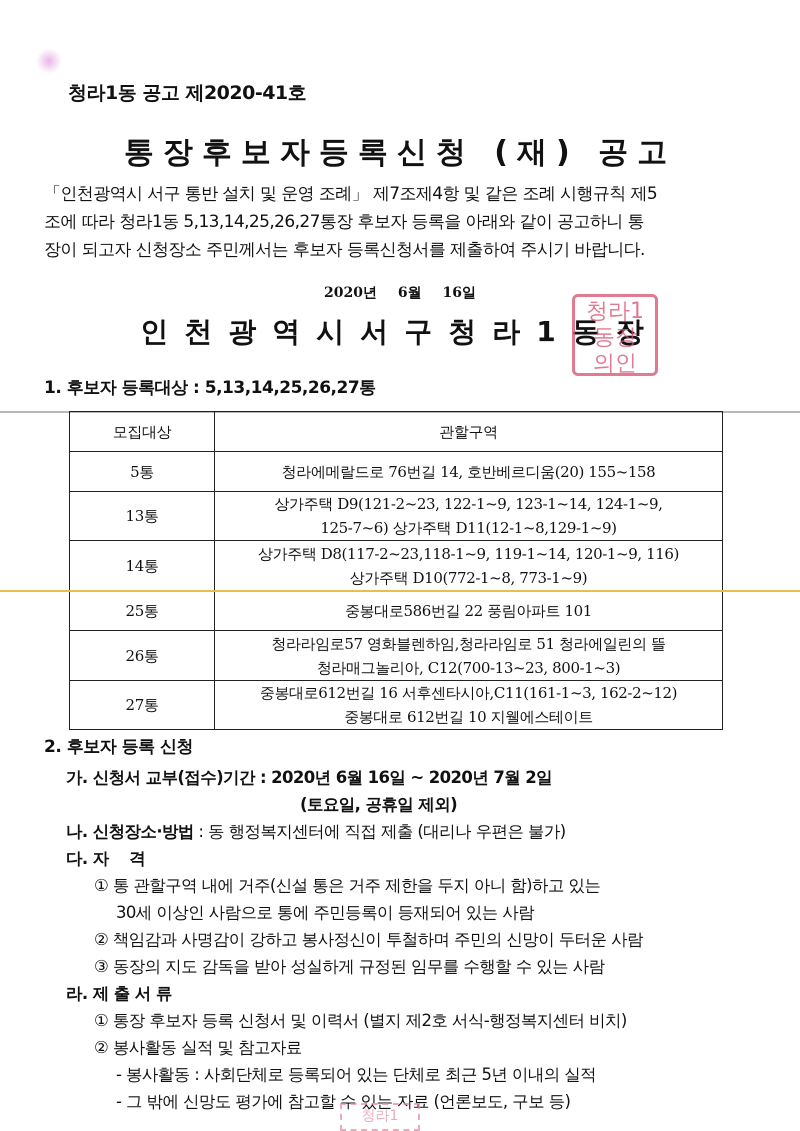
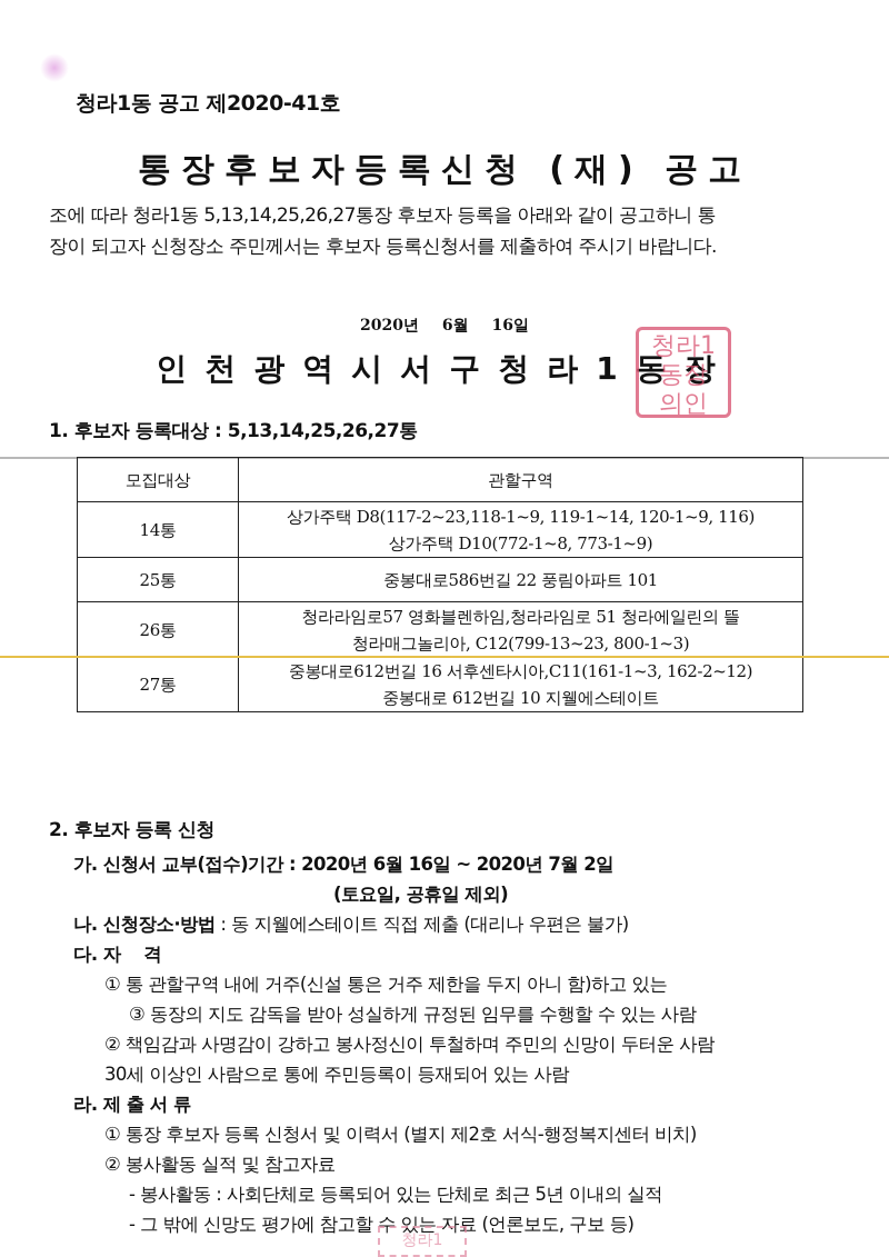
  청라1동 공고 제2020-41호
  통장후보자등록신청 (재) 공고
- 「인천광역시 서구 통반 설치 및 운영 조례」 제7조제4항 및 같은 조례 시행규칙 제5
  조에 따라 청라1동 5,13,14,25,26,27통장 후보자 등록을 아래와 같이 공고하니 통
  장이 되고자 신청장소 주민께서는 후보자 등록신청서를 제출하여 주시기 바랍니다.
  2020년 6월 16일
  인천광역시서구청라1동장
  청라1
  동장
  의인
  1. 후보자 등록대상 : 5,13,14,25,26,27통
  모집대상	관할구역
- 5통	청라에메랄드로 76번길 14, 호반베르디움(20) 155~158
- 13통	상가주택 D9(121-2~23, 122-1~9, 123-1~14, 124-1~9, 125-7~6) 상가주택 D11(12-1~8,129-1~9)
  14통	상가주택 D8(117-2~23,118-1~9, 119-1~14, 120-1~9, 116) 상가주택 D10(772-1~8, 773-1~9)
  25통	중봉대로586번길 22 풍림아파트 101
- 26통	청라라임로57 영화블렌하임,청라라임로 51 청라에일린의 뜰 청라매그놀리아, C12(700-13~23, 800-1~3)
+ 26통	청라라임로57 영화블렌하임,청라라임로 51 청라에일린의 뜰 청라매그놀리아, C12(799-13~23, 800-1~3)
  27통	중봉대로612번길 16 서후센타시아,C11(161-1~3, 162-2~12) 중봉대로 612번길 10 지웰에스테이트
  2. 후보자 등록 신청
  가. 신청서 교부(접수)기간 : 2020년 6월 16일 ~ 2020년 7월 2일
  (토요일, 공휴일 제외)
- 나. 신청장소·방법 : 동 행정복지센터에 직접 제출 (대리나 우편은 불가)
+ 나. 신청장소·방법 : 동 지웰에스테이트 직접 제출 (대리나 우편은 불가)
  다. 자 격
  ① 통 관할구역 내에 거주(신설 통은 거주 제한을 두지 아니 함)하고 있는
- 30세 이상인 사람으로 통에 주민등록이 등재되어 있는 사람
+ ③ 동장의 지도 감독을 받아 성실하게 규정된 임무를 수행할 수 있는 사람
  ② 책임감과 사명감이 강하고 봉사정신이 투철하며 주민의 신망이 두터운 사람
- ③ 동장의 지도 감독을 받아 성실하게 규정된 임무를 수행할 수 있는 사람
+ 30세 이상인 사람으로 통에 주민등록이 등재되어 있는 사람
  라. 제 출 서 류
  ① 통장 후보자 등록 신청서 및 이력서 (별지 제2호 서식-행정복지센터 비치)
  ② 봉사활동 실적 및 참고자료
  - 봉사활동 : 사회단체로 등록되어 있는 단체로 최근 5년 이내의 실적
  - 그 밖에 신망도 평가에 참고할 수 있는 자료 (언론보도, 구보 등)
  청라1
